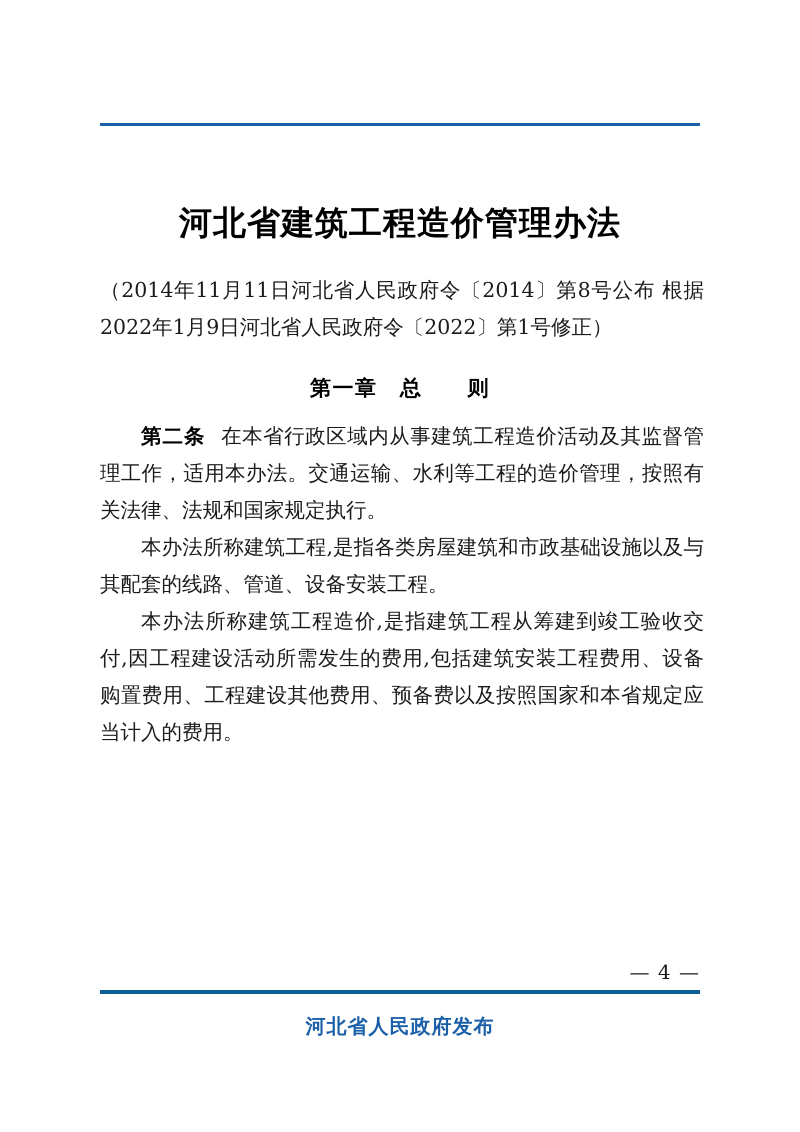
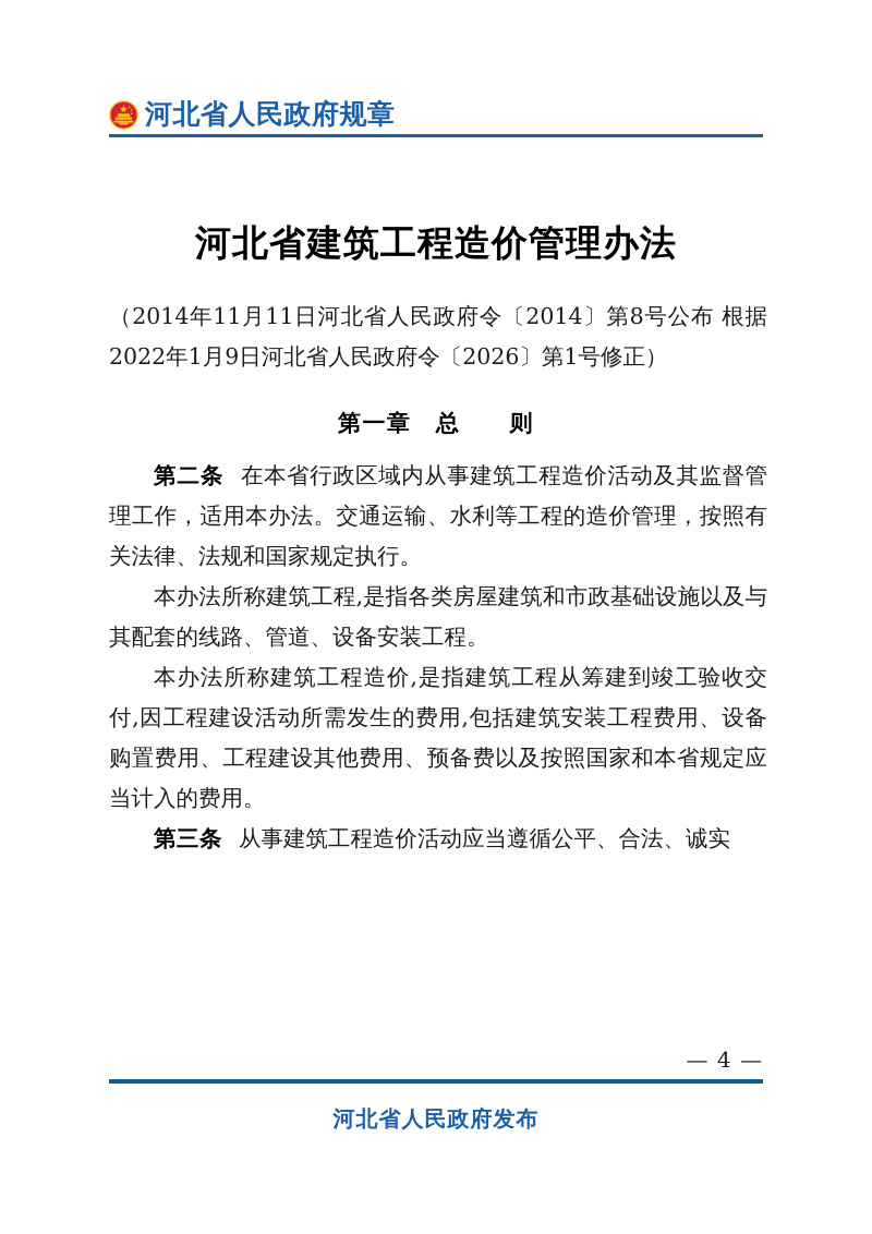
+ 河北省人民政府规章
  河北省建筑工程造价管理办法
- （2014年11月11日河北省人民政府令〔2014〕第8号公布 根据2022年1月9日河北省人民政府令〔2022〕第1号修正）
+ （2014年11月11日河北省人民政府令〔2014〕第8号公布 根据2022年1月9日河北省人民政府令〔2026〕第1号修正）
  第一章 总 则
  第二条 在本省行政区域内从事建筑工程造价活动及其监督管理工作，适用本办法。交通运输、水利等工程的造价管理，按照有关法律、法规和国家规定执行。
  本办法所称建筑工程,是指各类房屋建筑和市政基础设施以及与其配套的线路、管道、设备安装工程。
  本办法所称建筑工程造价,是指建筑工程从筹建到竣工验收交付,因工程建设活动所需发生的费用,包括建筑安装工程费用、设备购置费用、工程建设其他费用、预备费以及按照国家和本省规定应当计入的费用。
+ 第三条 从事建筑工程造价活动应当遵循公平、合法、诚实
  — 4 —
  河北省人民政府发布
